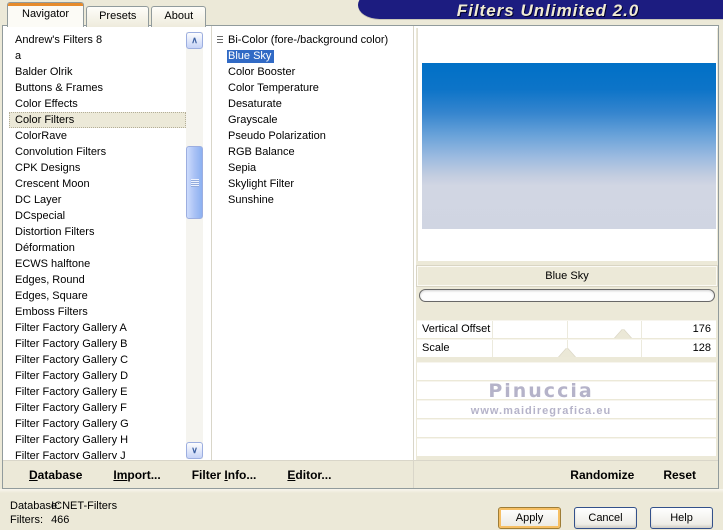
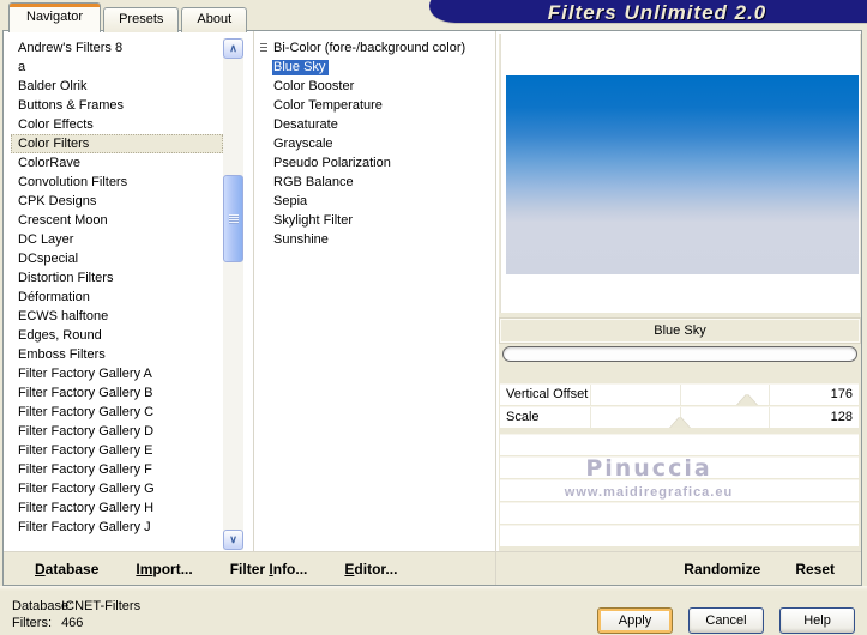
  Filters Unlimited 2.0
  Navigator
  Presets
  About
  Andrew's Filters 8
  a
  Balder Olrik
  Buttons & Frames
  Color Effects
  Color Filters
  ColorRave
  Convolution Filters
  CPK Designs
  Crescent Moon
  DC Layer
  DCspecial
  Distortion Filters
  Déformation
  ECWS halftone
  Edges, Round
- Edges, Square
  Emboss Filters
  Filter Factory Gallery A
  Filter Factory Gallery B
  Filter Factory Gallery C
  Filter Factory Gallery D
  Filter Factory Gallery E
  Filter Factory Gallery F
  Filter Factory Gallery G
  Filter Factory Gallery H
  Filter Factory Gallery J
  ∧
  ∨
  Bi-Color (fore-/background color)
  Blue Sky
  Color Booster
  Color Temperature
  Desaturate
  Grayscale
  Pseudo Polarization
  RGB Balance
  Sepia
  Skylight Filter
  Sunshine
  Blue Sky
  Vertical Offset
  176
  Scale
  128
  Pinuccia
  www.maidiregrafica.eu
  Database
  Import...
  Filter Info...
  Editor...
  Randomize
  Reset
  Databa ICNET-Filters
  Filters: 466
  Apply
  Cancel
  Help
